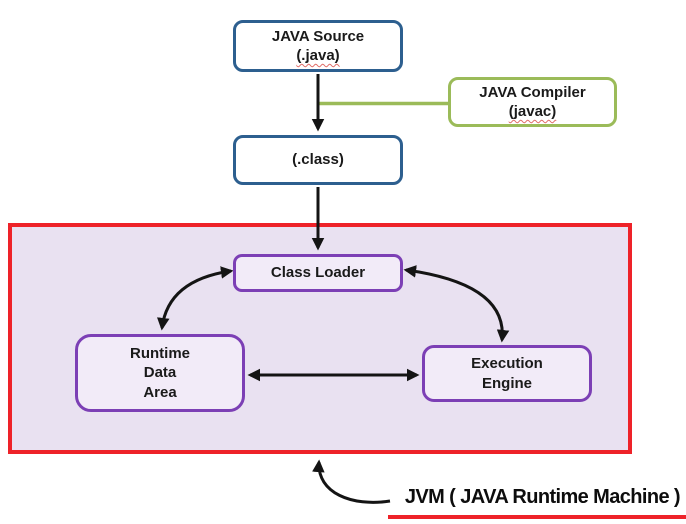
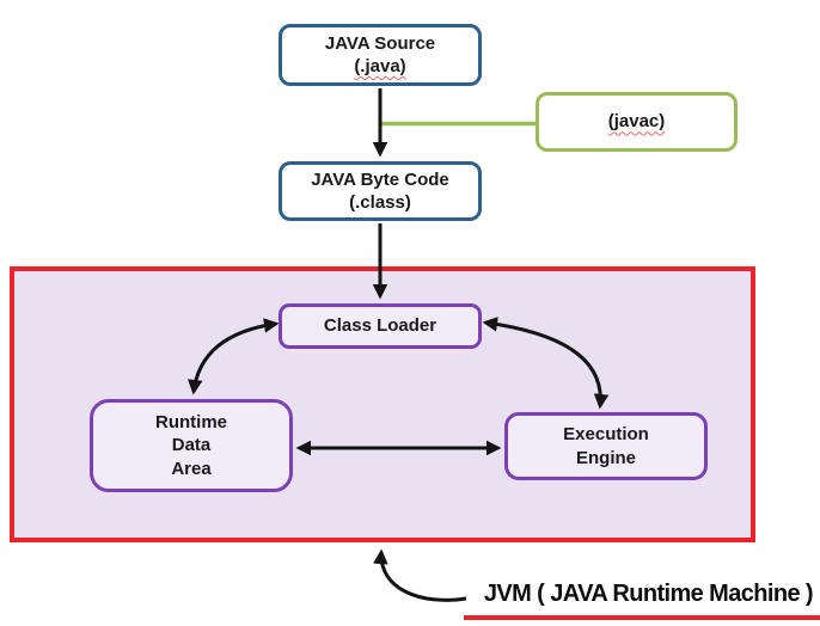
  JAVA Source
  (.java)
- JAVA Compiler
  (javac)
+ JAVA Byte Code
  (.class)
  Class Loader
  Runtime
  Data
  Area
  Execution
  Engine
  JVM ( JAVA Runtime Machine )
